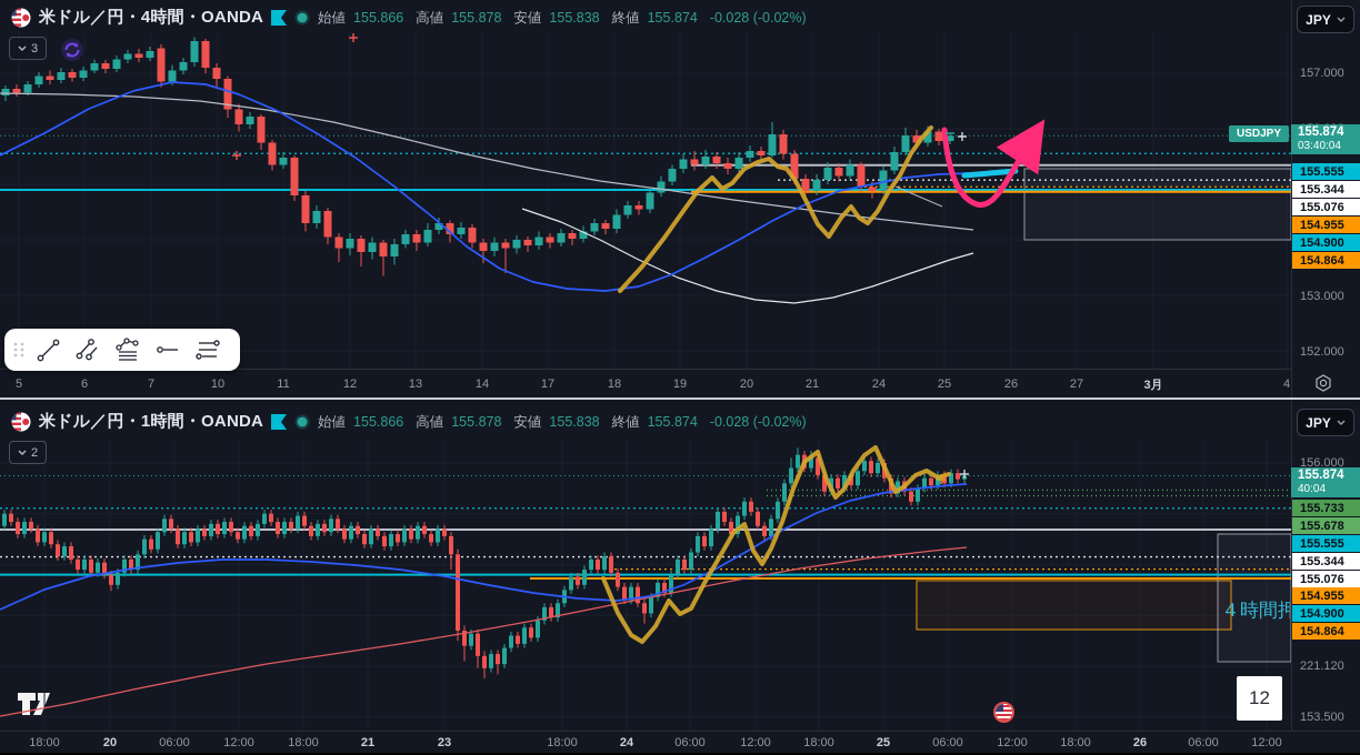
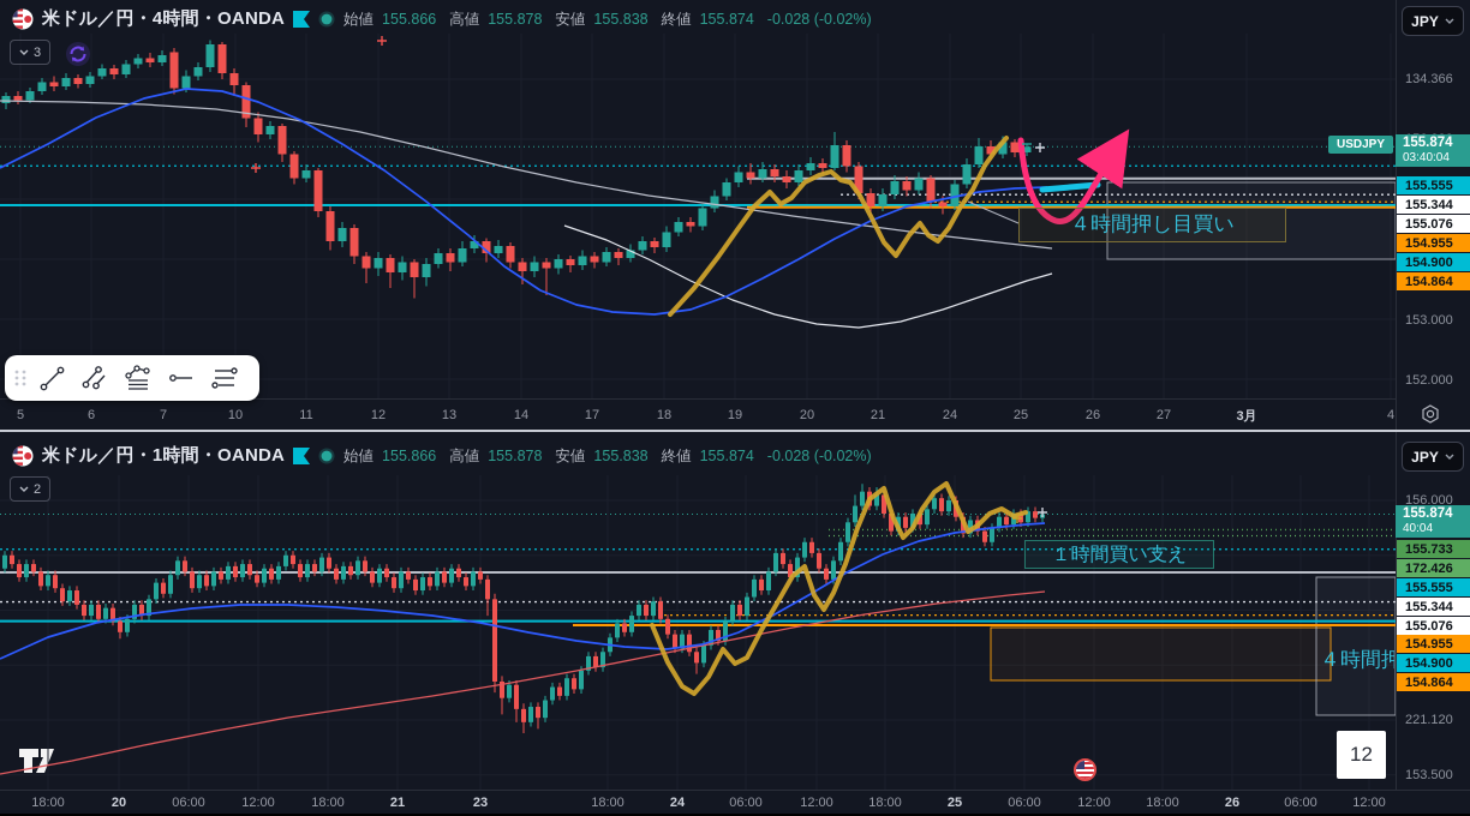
  米ドル／円・4時間・OANDA
  始値
  155.866
  高値
  155.878
  安値
  155.838
  終値
  155.874
  -0.028 (-0.02%)
  米ドル／円・1時間・OANDA
  始値
  155.866
  高値
  155.878
  安値
  155.838
  終値
  155.874
  -0.028 (-0.02%)
  3
  2
  JPY
  JPY
  5
  6
  7
  10
  11
  12
  13
  14
  17
  18
  19
  20
  21
  24
  25
  26
  27
  3月
  4
  18:00
  20
  06:00
  12:00
  18:00
  21
  23
  18:00
  24
  06:00
  12:00
  18:00
  25
  06:00
  12:00
  18:00
  26
  06:00
  12:00
  USDJPY
  155.874
  03:40:04
  155.874
  40:04
+ ４時間押し目買い
+ １時間買い支え
  12
- 157.000
+ 134.366
  153.000
  152.000
  155.555
  155.344
  155.076
  154.955
  154.900
  154.864
  156.000
  221.120
  153.500
  155.733
- 155.678
+ 172.426
  155.555
  155.344
  155.076
  154.955
  154.900
  154.864
